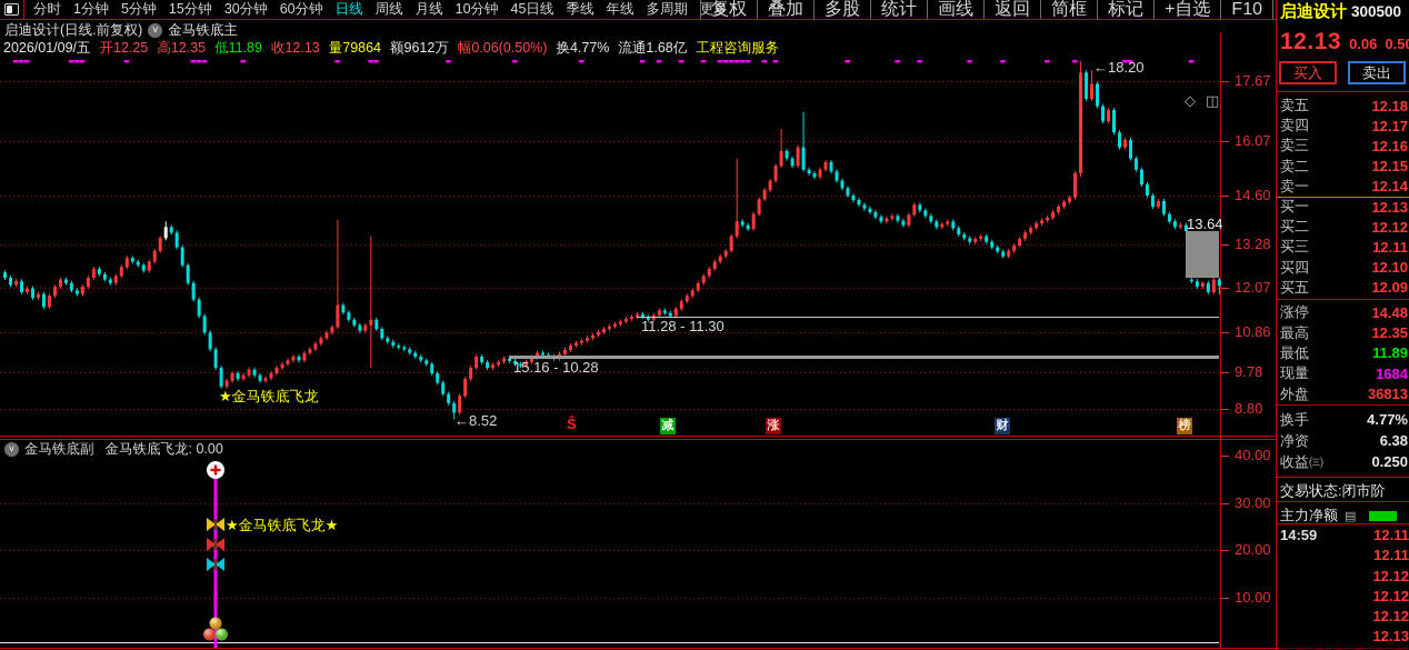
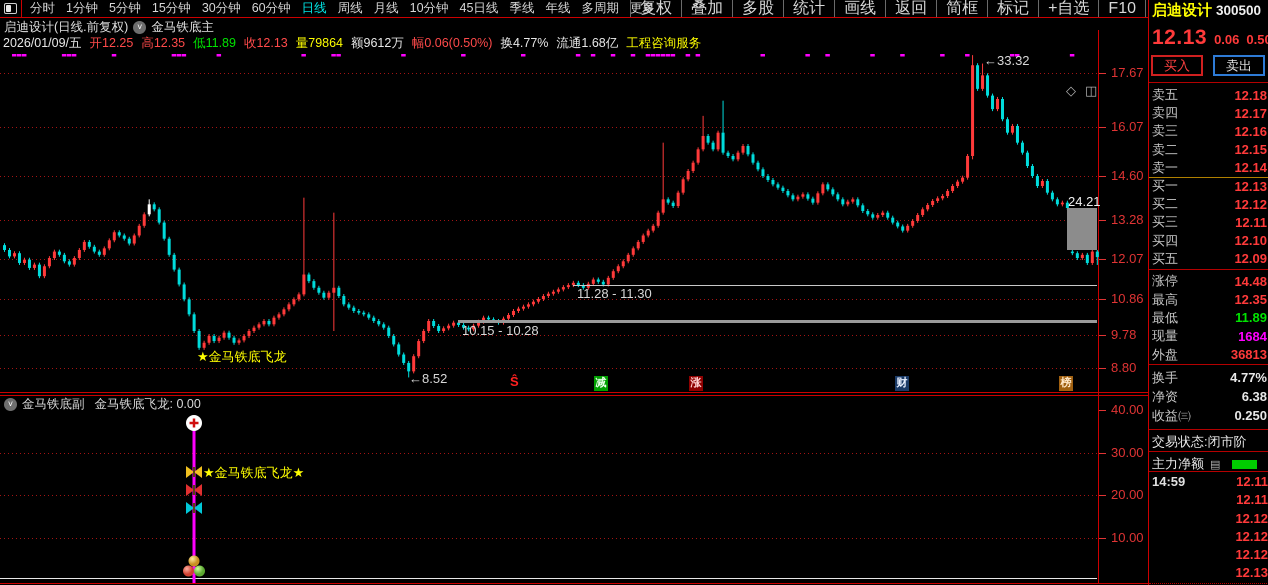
  分时
  1分钟
  5分钟
  15分钟
  30分钟
  60分钟
  日线
  周线
  月线
  10分钟
  45日线
  季线
  年线
  多周期
  更多〉
  复权
  叠加
  多股
  统计
  画线
  返回
  简框
  标记
  +自选
  F10
  启迪设计(日线.前复权)
  ˅
  金马铁底主
  2026/01/09/五
  开12.25
  高12.35
  低11.89
  收12.13
  量79864
  额9612万
  幅0.06(0.50%)
  换4.77%
  流通1.68亿
  工程咨询服务
  17.67
  16.07
  14.60
  13.28
  12.07
  10.86
  9.78
  8.80
  11.28 - 11.30
- 15.16 - 10.28
+ 10.15 - 10.28
  ←8.52
- ←18.20
+ ←33.32
- 13.64
+ 24.21
  ★金马铁底飞龙
  40.00
  30.00
  20.00
  10.00
  ★金马铁底飞龙★
  ◇
  ◫
  Ŝ
  减
  涨
  财
  榜
  ˅
  金马铁底副
  金马铁底飞龙: 0.00
  启迪设计 300500
  12.13 0.06 0.5
  买入
  卖出
  卖五
  12.18
  卖四
  12.17
  卖三
  12.16
  卖二
  12.15
  卖一
  12.14
  买一
  12.13
  买二
  12.12
  买三
  12.11
  买四
  12.10
  买五
  12.09
  涨停
  14.48
  最高
  12.35
  最低
  11.89
  现量
  1684
  外盘
  36813
  换手
  4.77%
  净资
  6.38
  收益㈢
  0.250
  交易状态:闭市阶
  主力净额
  ▤
  14:59
  12.11
  12.11
  12.12
  12.12
  12.12
  12.13
